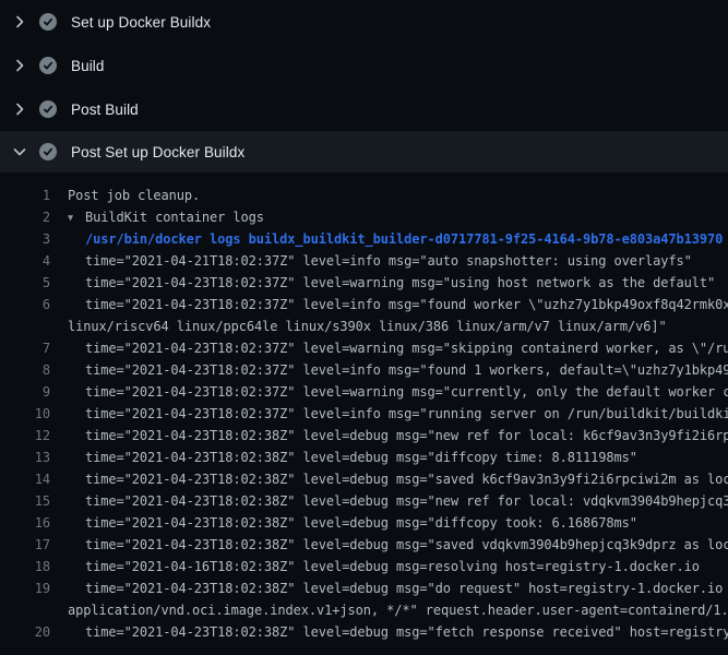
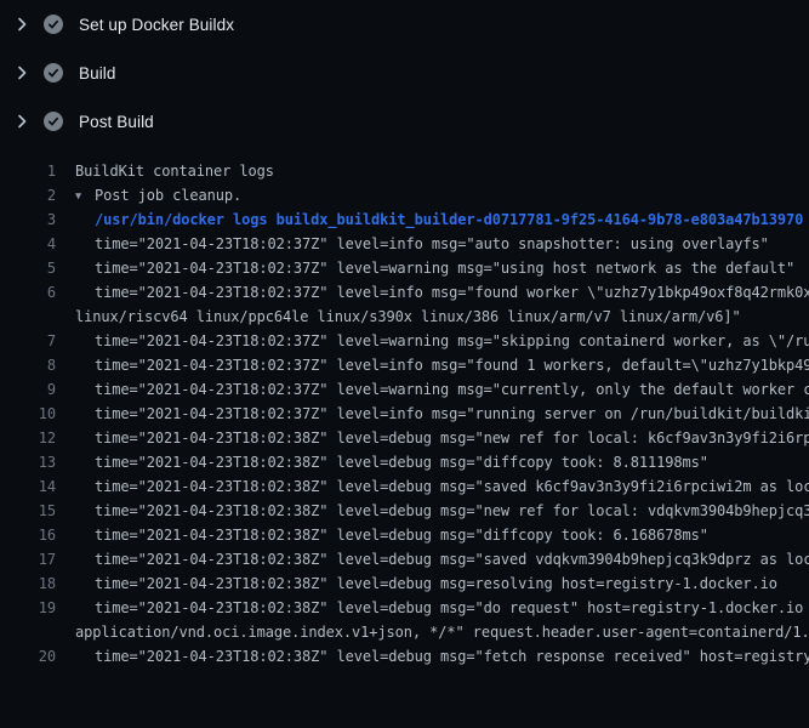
  Set up Docker Buildx
  Build
  Post Build
- Post Set up Docker Buildx
  1
- Post job cleanup.
+ BuildKit container logs
  2
- ▼ BuildKit container logs
+ ▼ Post job cleanup.
  3
  /usr/bin/docker logs buildx_buildkit_builder-d0717781-9f25-4164-9b78-e803a47b13970
  4
- time="2021-04-21T18:02:37Z" level=info msg="auto snapshotter: using overlayfs"
+ time="2021-04-23T18:02:37Z" level=info msg="auto snapshotter: using overlayfs"
  5
  time="2021-04-23T18:02:37Z" level=warning msg="using host network as the default"
  6
  time="2021-04-23T18:02:37Z" level=info msg="found worker \"uzhz7y1bkp49oxf8q42rmk0x
  linux/riscv64 linux/ppc64le linux/s390x linux/386 linux/arm/v7 linux/arm/v6]"
  7
  time="2021-04-23T18:02:37Z" level=warning msg="skipping containerd worker, as \"/ru
  8
  time="2021-04-23T18:02:37Z" level=info msg="found 1 workers, default=\"uzhz7y1bkp49
  9
  time="2021-04-23T18:02:37Z" level=warning msg="currently, only the default worker c
  10
  time="2021-04-23T18:02:37Z" level=info msg="running server on /run/buildkit/buildki
  12
  time="2021-04-23T18:02:38Z" level=debug msg="new ref for local: k6cf9av3n3y9fi2i6rp
  13
- time="2021-04-23T18:02:38Z" level=debug msg="diffcopy time: 8.811198ms"
+ time="2021-04-23T18:02:38Z" level=debug msg="diffcopy took: 8.811198ms"
  14
  time="2021-04-23T18:02:38Z" level=debug msg="saved k6cf9av3n3y9fi2i6rpciwi2m as loc
  15
  time="2021-04-23T18:02:38Z" level=debug msg="new ref for local: vdqkvm3904b9hepjcq3
  16
  time="2021-04-23T18:02:38Z" level=debug msg="diffcopy took: 6.168678ms"
  17
  time="2021-04-23T18:02:38Z" level=debug msg="saved vdqkvm3904b9hepjcq3k9dprz as loc
  18
- time="2021-04-16T18:02:38Z" level=debug msg=resolving host=registry-1.docker.io
+ time="2021-04-23T18:02:38Z" level=debug msg=resolving host=registry-1.docker.io
  19
  time="2021-04-23T18:02:38Z" level=debug msg="do request" host=registry-1.docker.io
  application/vnd.oci.image.index.v1+json, */*" request.header.user-agent=containerd/1.
  20
  time="2021-04-23T18:02:38Z" level=debug msg="fetch response received" host=registry
